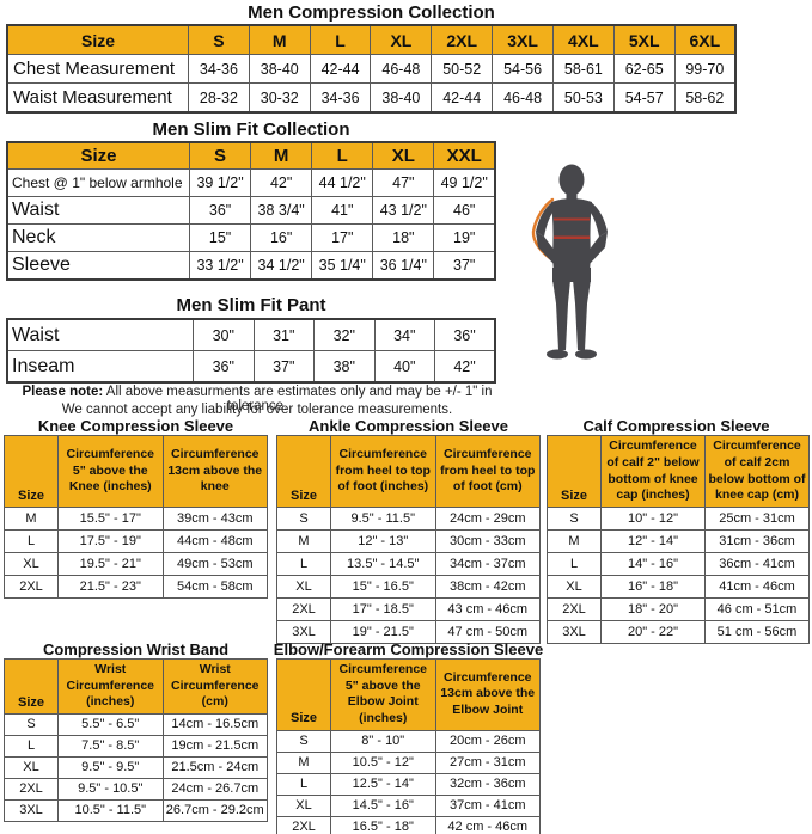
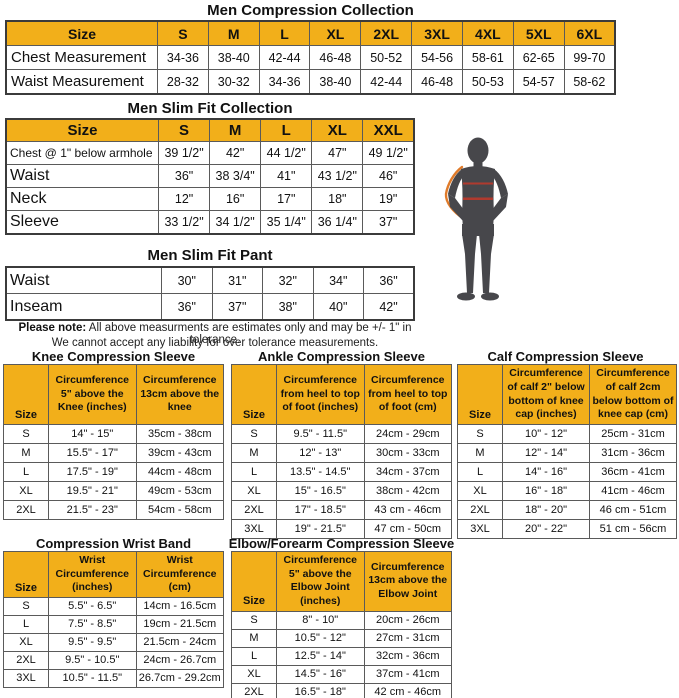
  Men Compression Collection
  Size	S	M	L	XL	2XL	3XL	4XL	5XL	6XL
  Chest Measurement	34-36	38-40	42-44	46-48	50-52	54-56	58-61	62-65	99-70
  Waist Measurement	28-32	30-32	34-36	38-40	42-44	46-48	50-53	54-57	58-62
  Men Slim Fit Collection
  Size	S	M	L	XL	XXL
  Chest @ 1" below armhole	39 1/2"	42"	44 1/2"	47"	49 1/2"
  Waist	36"	38 3/4"	41"	43 1/2"	46"
- Neck	15"	16"	17"	18"	19"
+ Neck	12"	16"	17"	18"	19"
  Sleeve	33 1/2"	34 1/2"	35 1/4"	36 1/4"	37"
  Men Slim Fit Pant
  Waist	30"	31"	32"	34"	36"
  Inseam	36"	37"	38"	40"	42"
  Please note: All above measurments are estimates only and may be +/- 1" in tolerance.
  We cannot accept any liability for over tolerance measurements.
  Knee Compression Sleeve
  Size	Circumference 5" above the Knee (inches)	Circumference 13cm above the knee
+ S	14" - 15"	35cm - 38cm
  M	15.5" - 17"	39cm - 43cm
  L	17.5" - 19"	44cm - 48cm
  XL	19.5" - 21"	49cm - 53cm
  2XL	21.5" - 23"	54cm - 58cm
  Ankle Compression Sleeve
  Size	Circumference from heel to top of foot (inches)	Circumference from heel to top of foot (cm)
  S	9.5" - 11.5"	24cm - 29cm
  M	12" - 13"	30cm - 33cm
  L	13.5" - 14.5"	34cm - 37cm
  XL	15" - 16.5"	38cm - 42cm
  2XL	17" - 18.5"	43 cm - 46cm
  3XL	19" - 21.5"	47 cm - 50cm
  Calf Compression Sleeve
  Size	Circumference of calf 2" below bottom of knee cap (inches)	Circumference of calf 2cm below bottom of knee cap (cm)
  S	10" - 12"	25cm - 31cm
  M	12" - 14"	31cm - 36cm
  L	14" - 16"	36cm - 41cm
  XL	16" - 18"	41cm - 46cm
  2XL	18" - 20"	46 cm - 51cm
  3XL	20" - 22"	51 cm - 56cm
  Compression Wrist Band
  Size	Wrist Circumference (inches)	Wrist Circumference (cm)
  S	5.5" - 6.5"	14cm - 16.5cm
  L	7.5" - 8.5"	19cm - 21.5cm
  XL	9.5" - 9.5"	21.5cm - 24cm
  2XL	9.5" - 10.5"	24cm - 26.7cm
  3XL	10.5" - 11.5"	26.7cm - 29.2cm
  Elbow/Forearm Compression Sleeve
  Size	Circumference 5" above the Elbow Joint (inches)	Circumference 13cm above the Elbow Joint
  S	8" - 10"	20cm - 26cm
  M	10.5" - 12"	27cm - 31cm
  L	12.5" - 14"	32cm - 36cm
  XL	14.5" - 16"	37cm - 41cm
  2XL	16.5" - 18"	42 cm - 46cm
